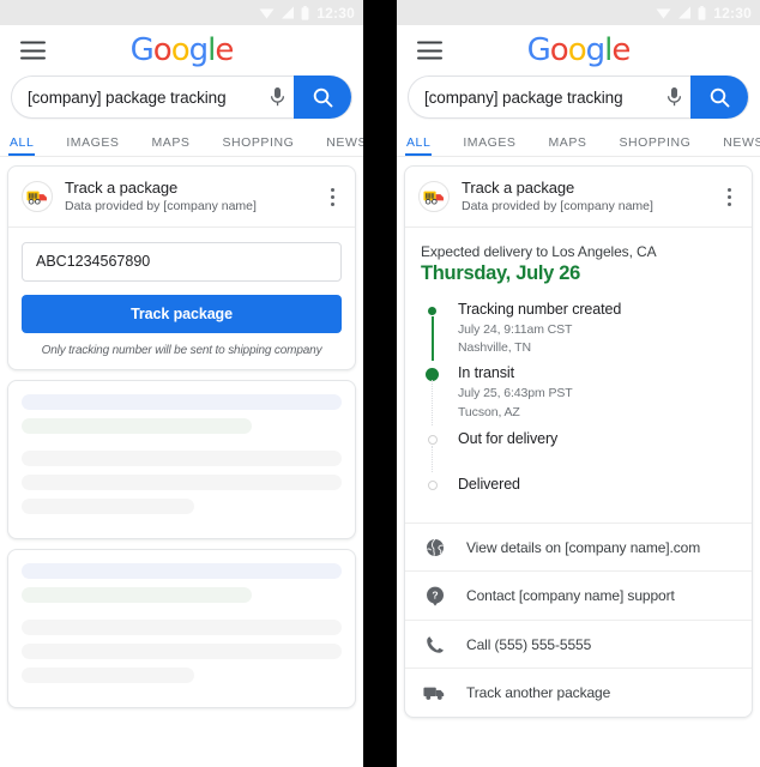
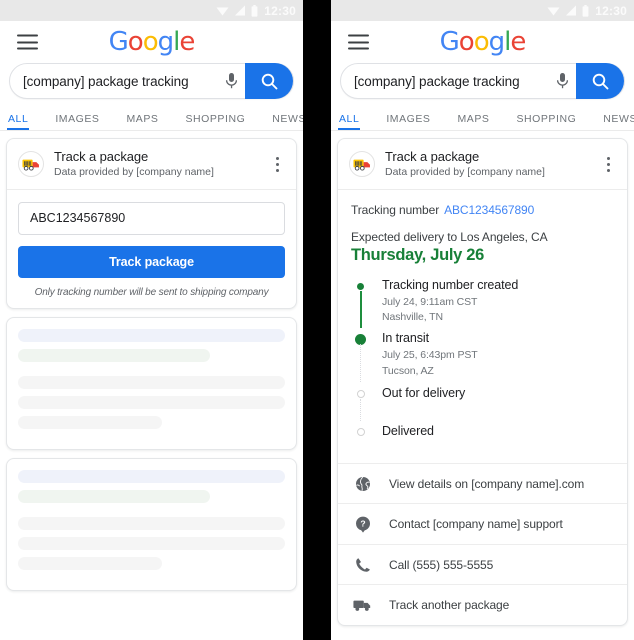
  Google
  [company] package tracking
  ALL
  IMAGES
  MAPS
  SHOPPING
  NEWS
  Track a package
  Data provided by [company name]
  ABC1234567890 Track package
  Only tracking number will be sent to shipping company
  Google
  [company] package tracking
  ALL
  IMAGES
  MAPS
  SHOPPING
  NEWS
  Track a package
  Data provided by [company name]
+ Tracking number ABC1234567890
  Expected delivery to Los Angeles, CA
  Thursday, July 26
  Tracking number created
  July 24, 9:11am CST
  Nashville, TN
  In transit
  July 25, 6:43pm PST
  Tucson, AZ
  Out for delivery
  Delivered
  View details on [company name].com
  ?
  Contact [company name] support
  Call (555) 555-5555
  Track another package
